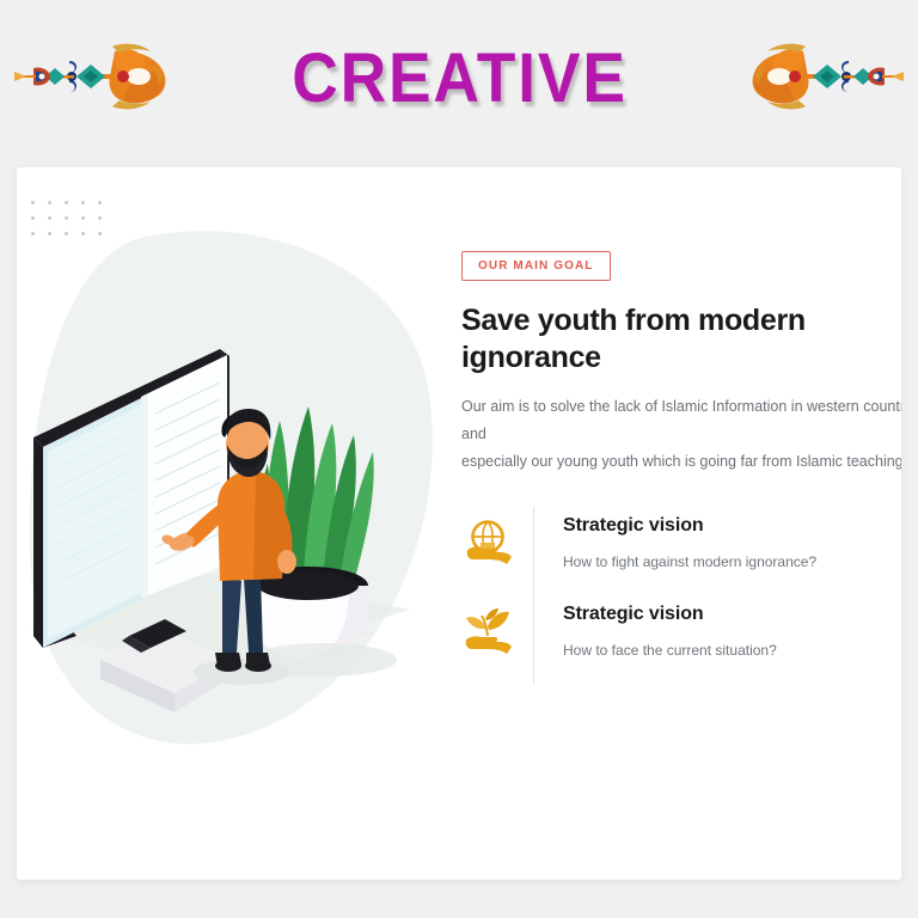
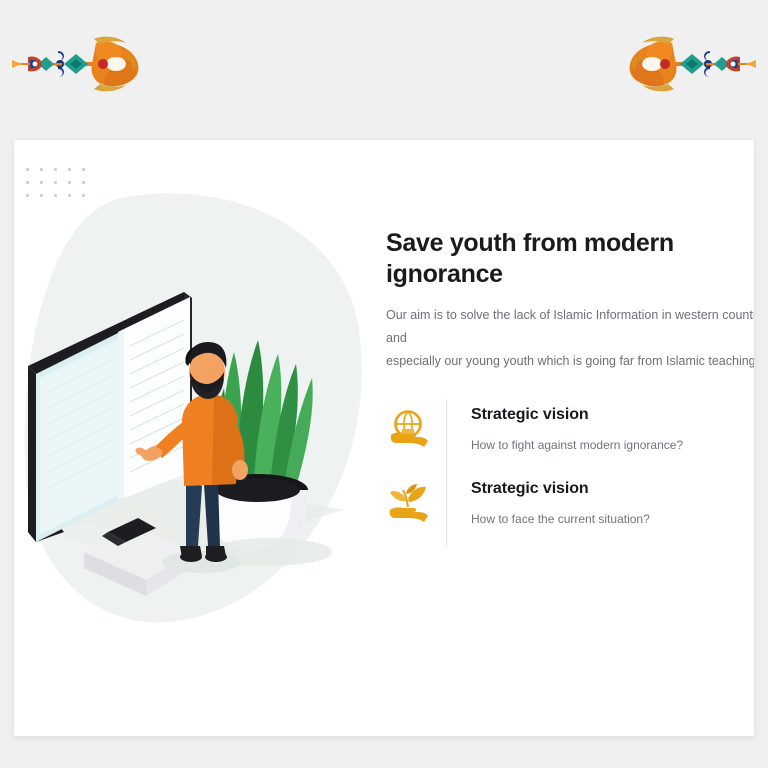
- CREATIVE
- OUR MAIN GOAL
  Save youth from modern ignorance
  Our aim is to solve the lack of Islamic Information in western count and
  especially our young youth which is going far from Islamic teaching
  Strategic vision
  How to fight against modern ignorance?
  Strategic vision
  How to face the current situation?
